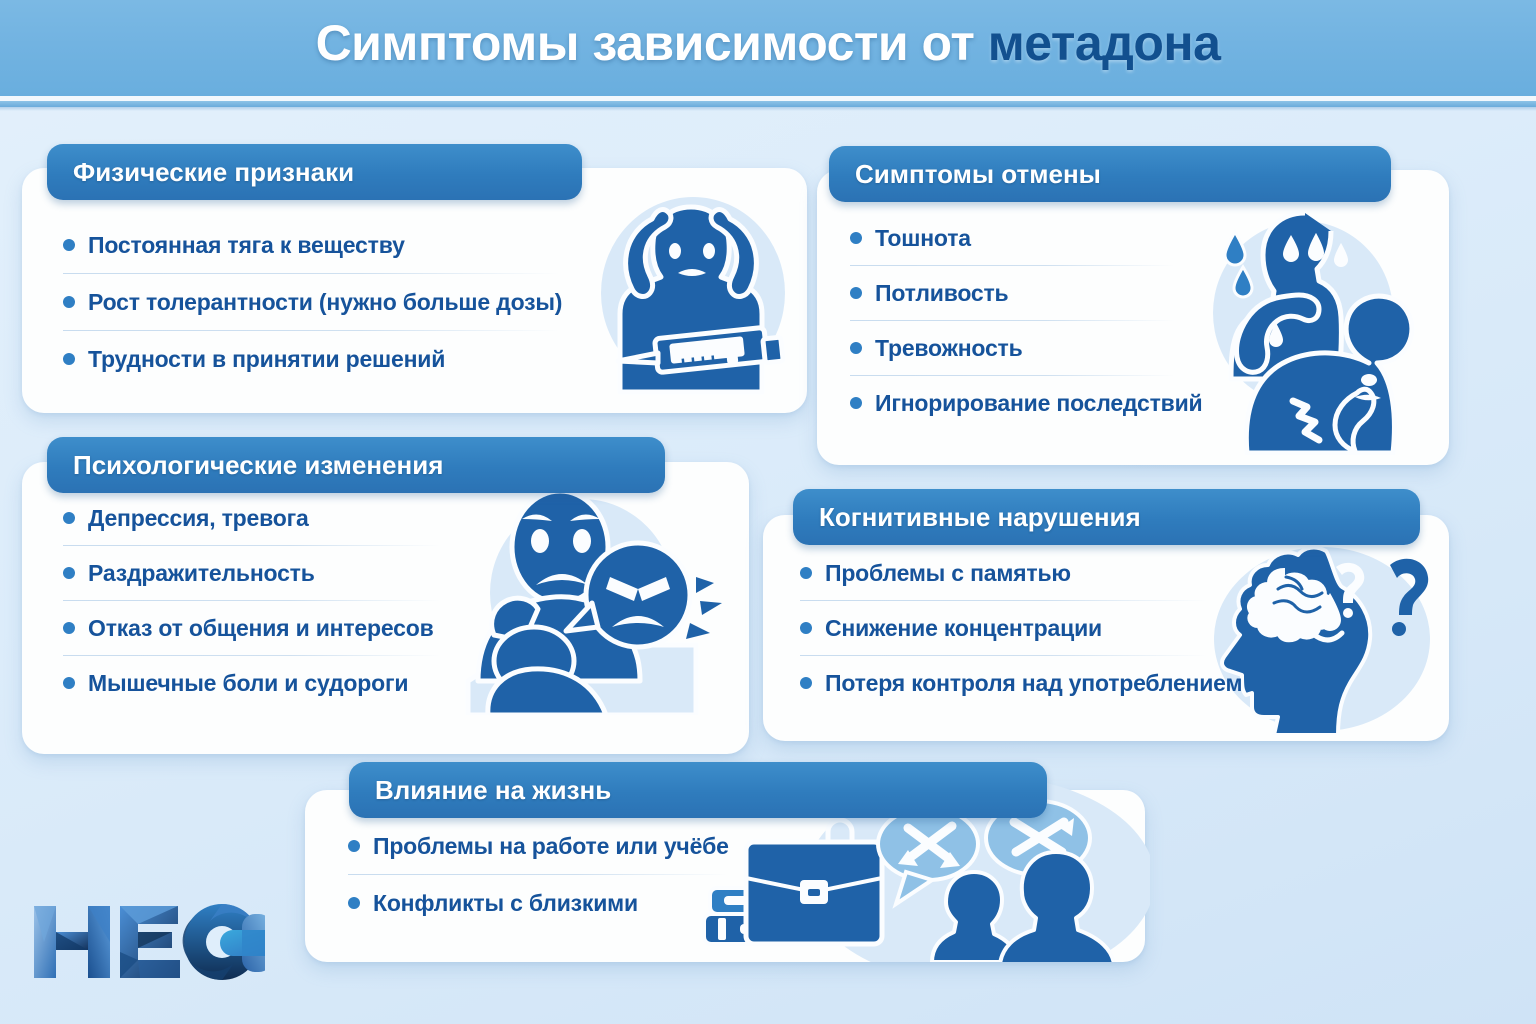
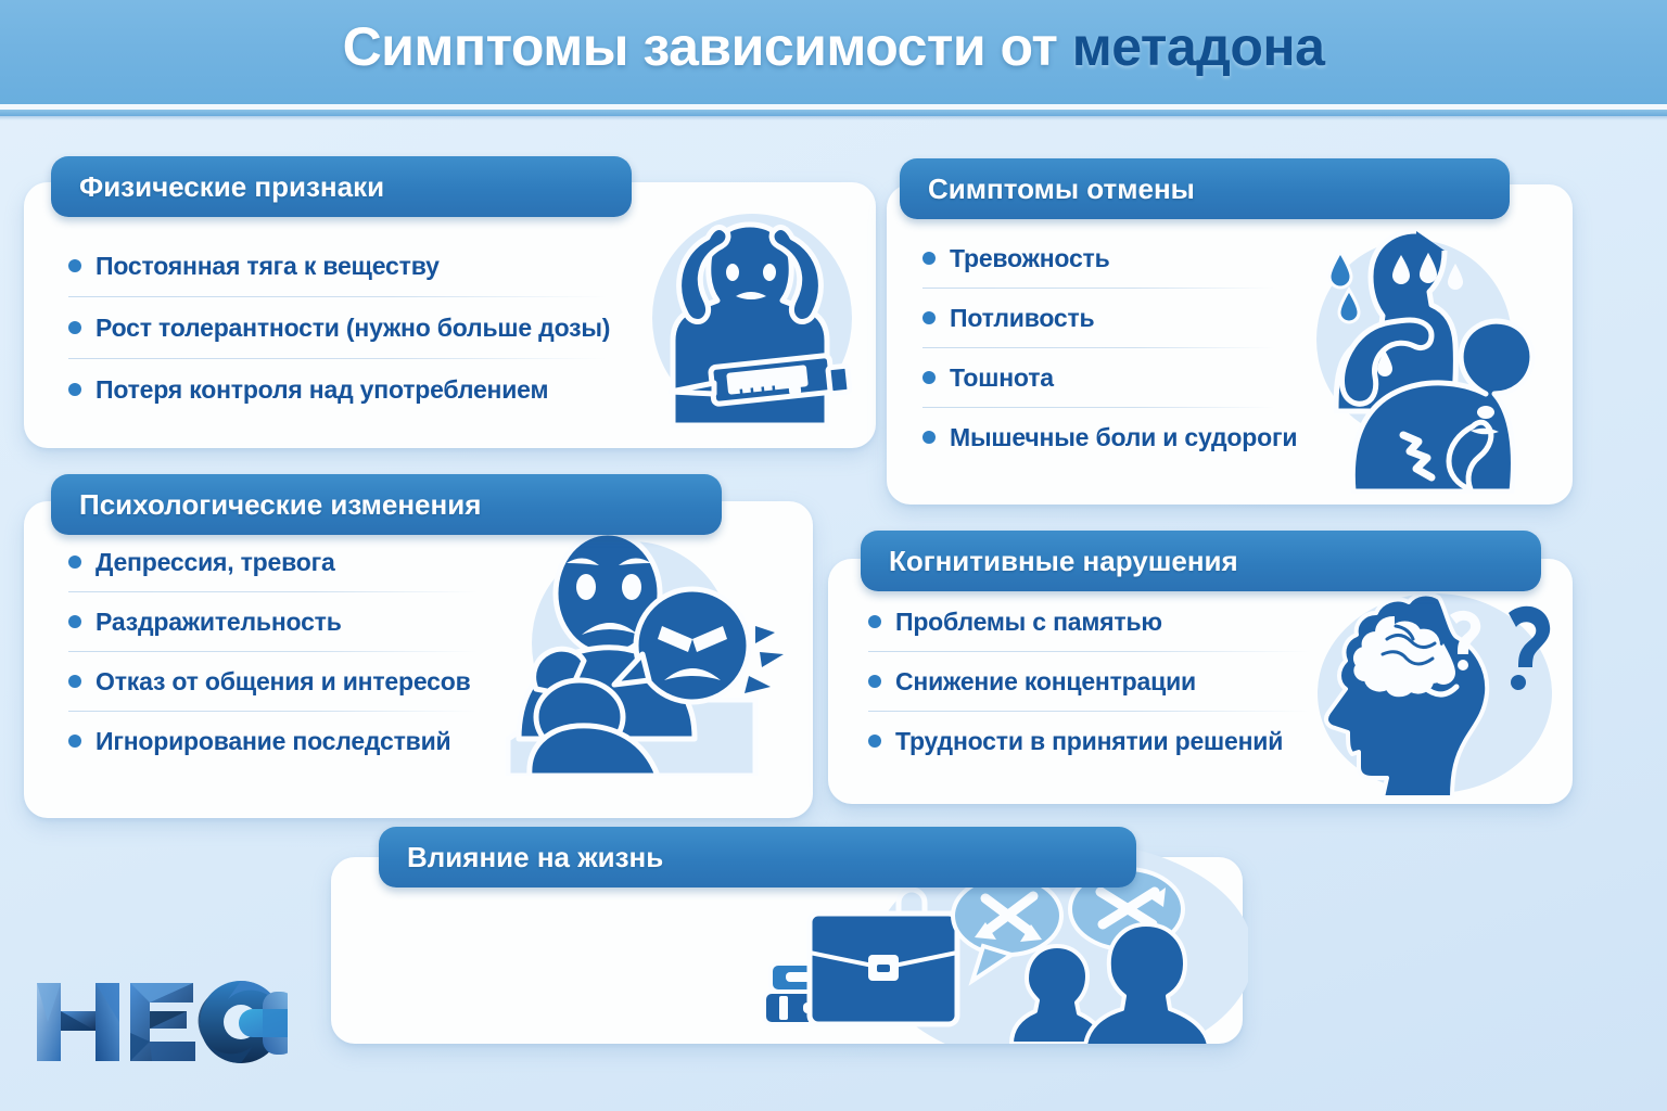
  Симптомы зависимости от метадона
  Физические признаки
  Постоянная тяга к веществу
  Рост толерантности (нужно больше дозы)
- Трудности в принятии решений
+ Потеря контроля над употреблением
  Симптомы отмены
- Тошнота
+ Тревожность
  Потливость
- Тревожность
+ Тошнота
- Игнорирование последствий
+ Мышечные боли и судороги
  Психологические изменения
  Депрессия, тревога
  Раздражительность
  Отказ от общения и интересов
- Мышечные боли и судороги
+ Игнорирование последствий
  Когнитивные нарушения
  Проблемы с памятью
  Снижение концентрации
- Потеря контроля над употреблением
+ Трудности в принятии решений
  Влияние на жизнь
- Проблемы на работе или учёбе
- Конфликты с близкими
